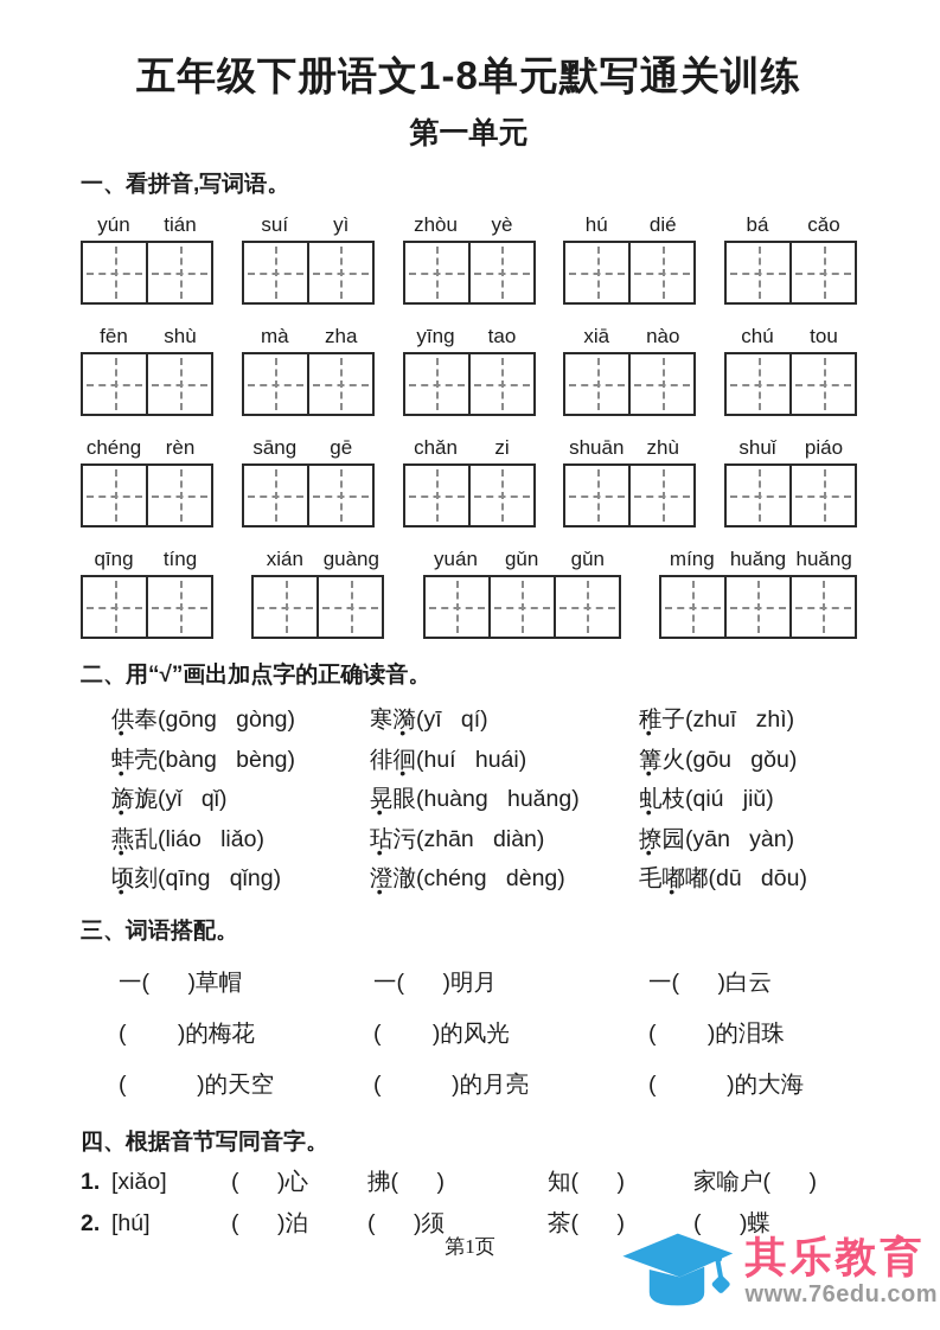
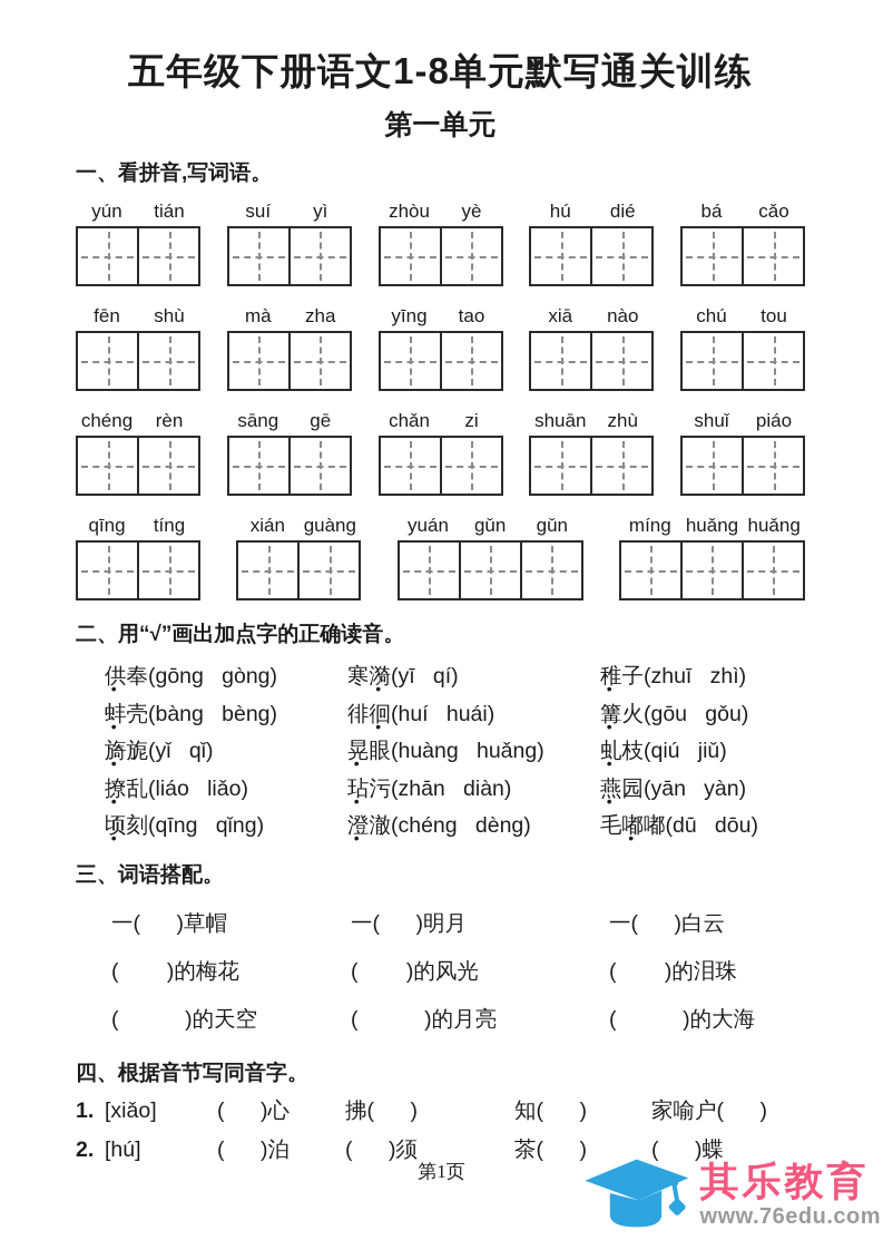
  五年级下册语文1-8单元默写通关训练
  第一单元
  一、看拼音,写词语。
  yún
  tián
  suí
  yì
  zhòu
  yè
  hú
  dié
  bá
  cǎo
  fēn
  shù
  mà
  zha
  yīng
  tao
  xiā
  nào
  chú
  tou
  chéng
  rèn
  sāng
  gē
  chǎn
  zi
  shuān
  zhù
  shuǐ
  piáo
  qīng
  tíng
  xián
  guàng
  yuán
  gǔn
  gǔn
  míng
  huǎng
  huǎng
  二、用“√”画出加点字的正确读音。
  供奉(gōng gòng)
  蚌壳(bàng bèng)
  旖旎(yǐ qǐ)
- 燕乱(liáo liǎo)
+ 撩乱(liáo liǎo)
  顷刻(qīng qǐng)
  寒漪(yī qí)
  徘徊(huí huái)
  晃眼(huàng huǎng)
  玷污(zhān diàn)
  澄澈(chéng dèng)
  稚子(zhuī zhì)
  篝火(gōu gǒu)
  虬枝(qiú jiǔ)
- 撩园(yān yàn)
+ 燕园(yān yàn)
  毛嘟嘟(dū dōu)
  三、词语搭配。
  一( )草帽
  一( )明月
  一( )白云
  ( )的梅花
  ( )的风光
  ( )的泪珠
  ( )的天空
  ( )的月亮
  ( )的大海
  四、根据音节写同音字。
  1.
  [xiǎo]
  ( )心
  拂( )
  知( )
  家喻户( )
  2.
  [hú]
  ( )泊
  ( )须
  茶( )
  ( )蝶
  第1页
  其乐教育
  www.76edu.com
